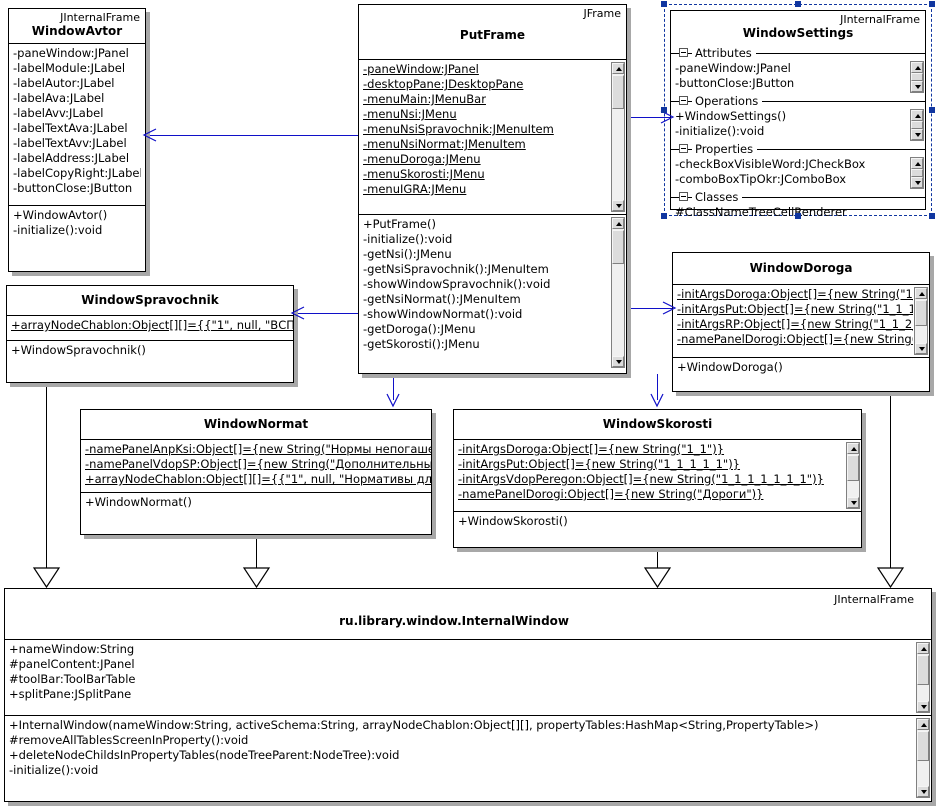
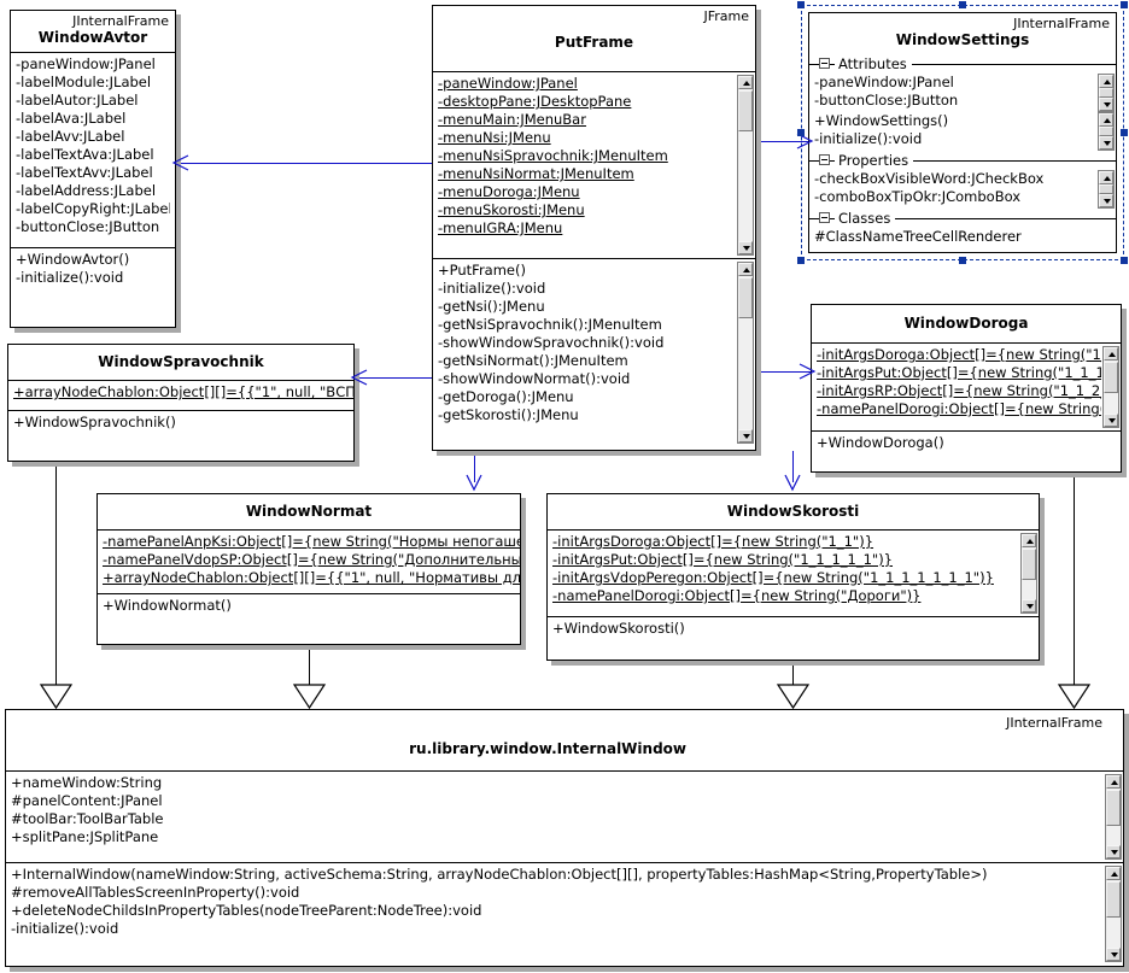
  JInternalFrame
  WindowAvtor
  -paneWindow:JPanel
  -labelModule:JLabel
  -labelAutor:JLabel
  -labelAva:JLabel
  -labelAvv:JLabel
  -labelTextAva:JLabel
  -labelTextAvv:JLabel
  -labelAddress:JLabel
  -labelCopyRight:JLabe
  -buttonClose:JButton
  +WindowAvtor()
  -initialize():void
  JFrame
  PutFrame
  -paneWindow:JPanel
  -desktopPane:JDesktopPane
  -menuMain:JMenuBar
  -menuNsi:JMenu
  -menuNsiSpravochnik:JMenuItem
  -menuNsiNormat:JMenuItem
  -menuDoroga:JMenu
  -menuSkorosti:JMenu
  -menuIGRA:JMenu
  +PutFrame()
  -initialize():void
  -getNsi():JMenu
  -getNsiSpravochnik():JMenuItem
  -showWindowSpravochnik():void
  -getNsiNormat():JMenuItem
  -showWindowNormat():void
  -getDoroga():JMenu
  -getSkorosti():JMenu
  JInternalFrame
  WindowSettings
  Attributes
  -paneWindow:JPanel
  -buttonClose:JButton
- Operations
  +WindowSettings()
  -initialize():void
  Properties
  -checkBoxVisibleWord:JCheckBox
  -comboBoxTipOkr:JComboBox
  Classes
  #ClassNameTreeCellRenderer
  WindowDoroga
  -initArgsDoroga:Object[]={new String("1
  -initArgsPut:Object[]={new String("1_1_1
  -initArgsRP:Object[]={new String("1_1_2
  -namePanelDorogi:Object[]={new String
  +WindowDoroga()
  WindowSpravochnik
  +arrayNodeChablon:Object[][]={{"1", null, "ВСП
  +WindowSpravochnik()
  WindowNormat
  -namePanelAnpKsi:Object[]={new String("Нормы непогаш
  -namePanelVdopSP:Object[]={new String("Дополнительны
  +arrayNodeChablon:Object[][]={{"1", null, "Нормативы дл
  +WindowNormat()
  WindowSkorosti
  -initArgsDoroga:Object[]={new String("1_1")}
  -initArgsPut:Object[]={new String("1_1_1_1_1")}
  -initArgsVdopPeregon:Object[]={new String("1_1_1_1_1_1_1")}
  -namePanelDorogi:Object[]={new String("Дороги")}
  +WindowSkorosti()
  JInternalFrame
  ru.library.window.InternalWindow
  +nameWindow:String
  #panelContent:JPanel
  #toolBar:ToolBarTable
  +splitPane:JSplitPane
  +InternalWindow(nameWindow:String, activeSchema:String, arrayNodeChablon:Object[][], propertyTables:HashMap<String,PropertyTable>)
  #removeAllTablesScreenInProperty():void
  +deleteNodeChildsInPropertyTables(nodeTreeParent:NodeTree):void
  -initialize():void
